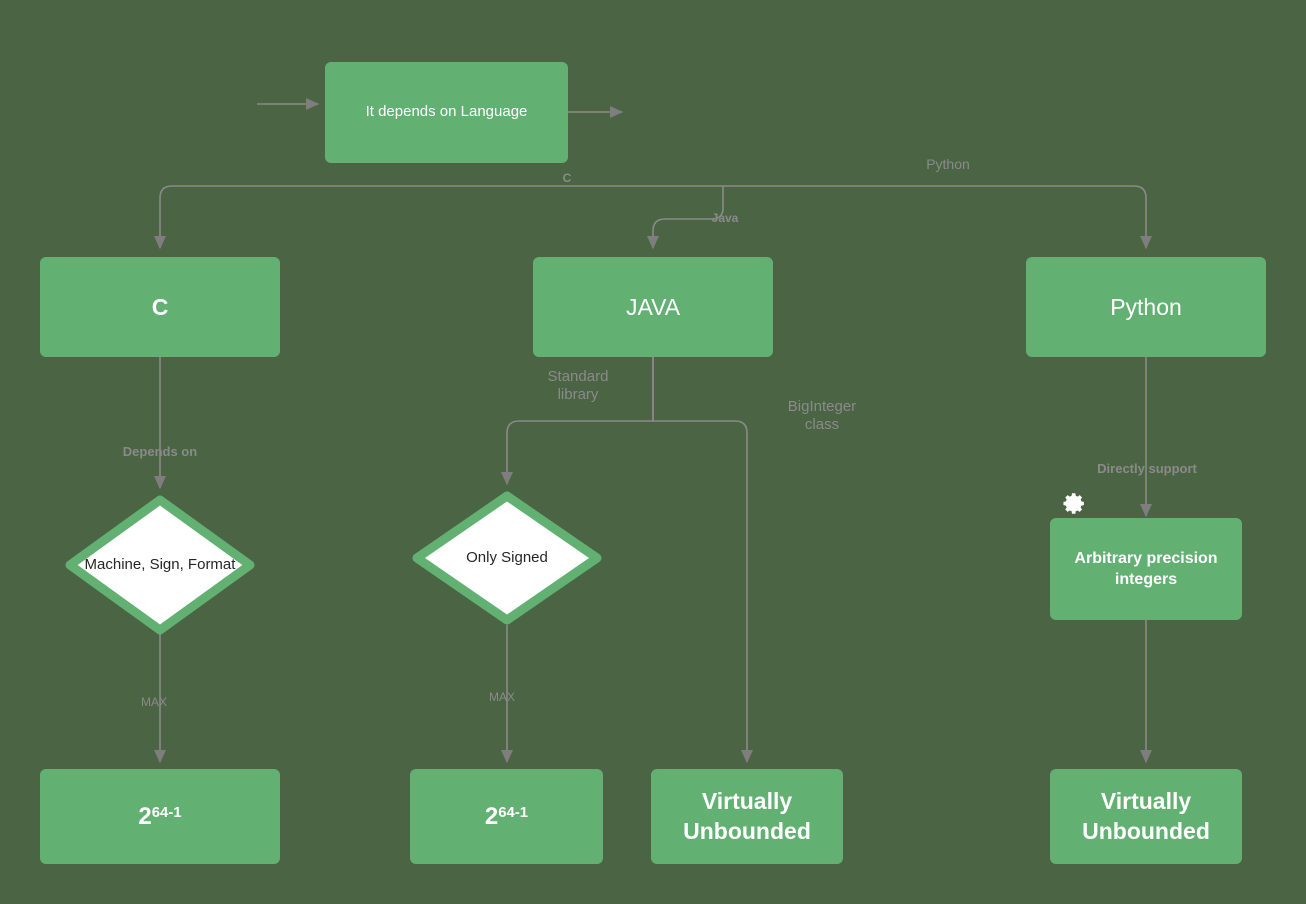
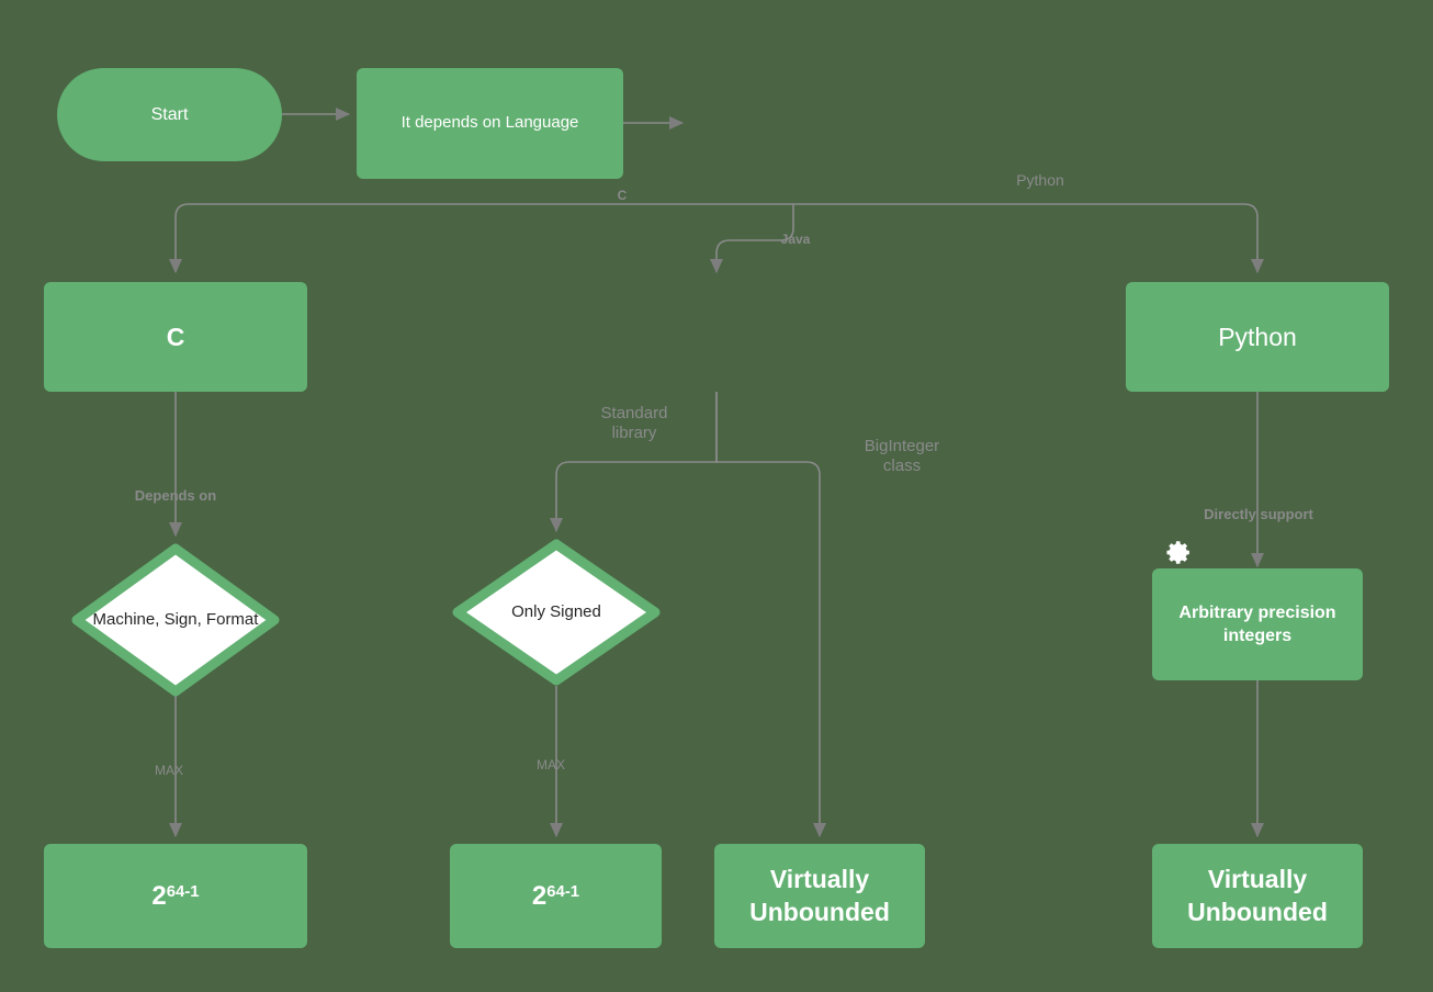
+ Start
  It depends on Language
  C
- JAVA
  Python
  Machine, Sign, Format
  Only Signed
  Arbitrary precision integers
  264-1
  264-1
  Virtually Unbounded
  Virtually Unbounded
  C
  Java
  Python
  Depends on
  Standard
  library
  BigInteger
  class
  Directly support
  MAX
  MAX
